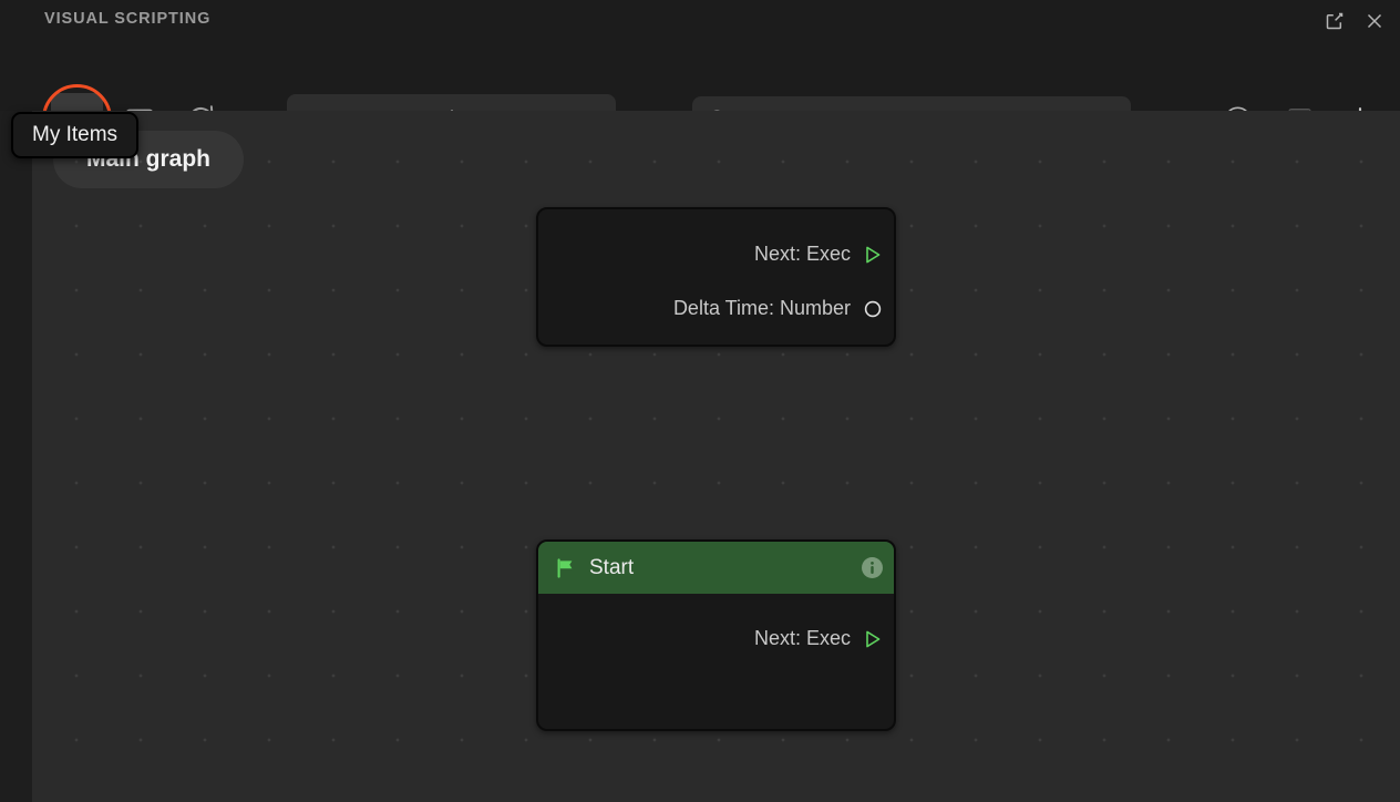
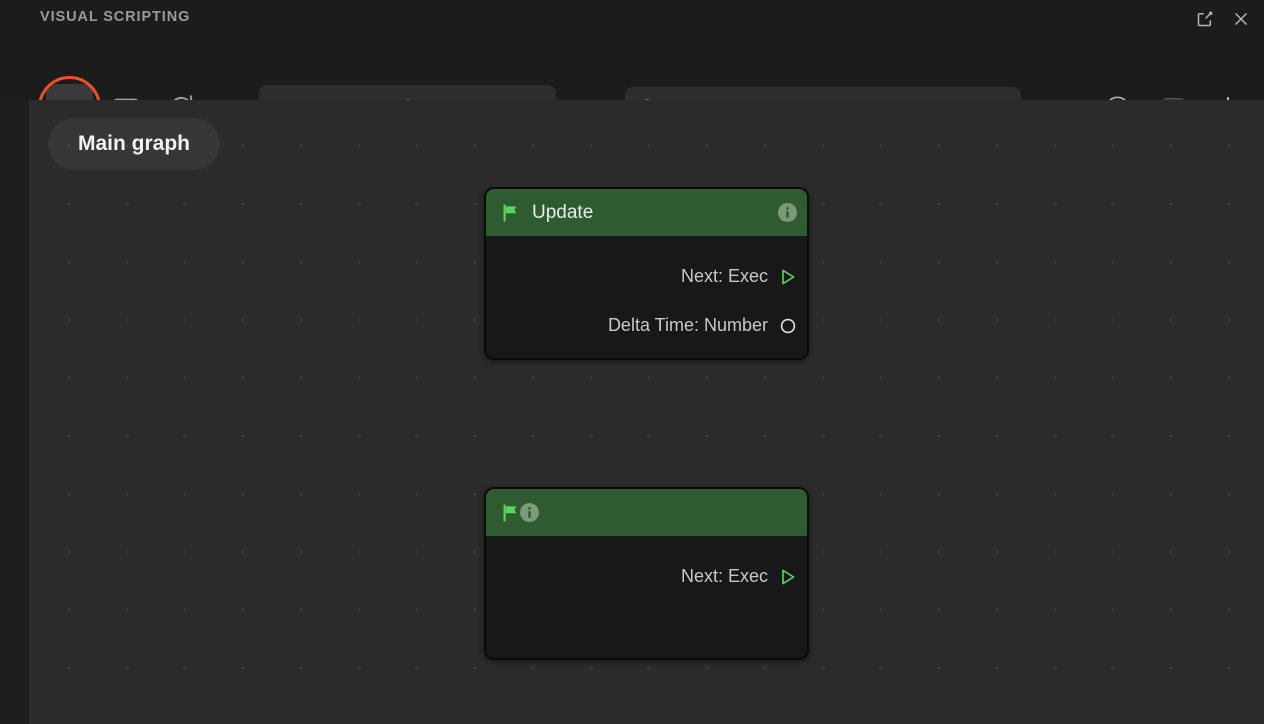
  VISUAL SCRIPTING
  Main graph
+ Update
  Next: Exec
  Delta Time: Number
- Start
  Next: Exec
- My Items
